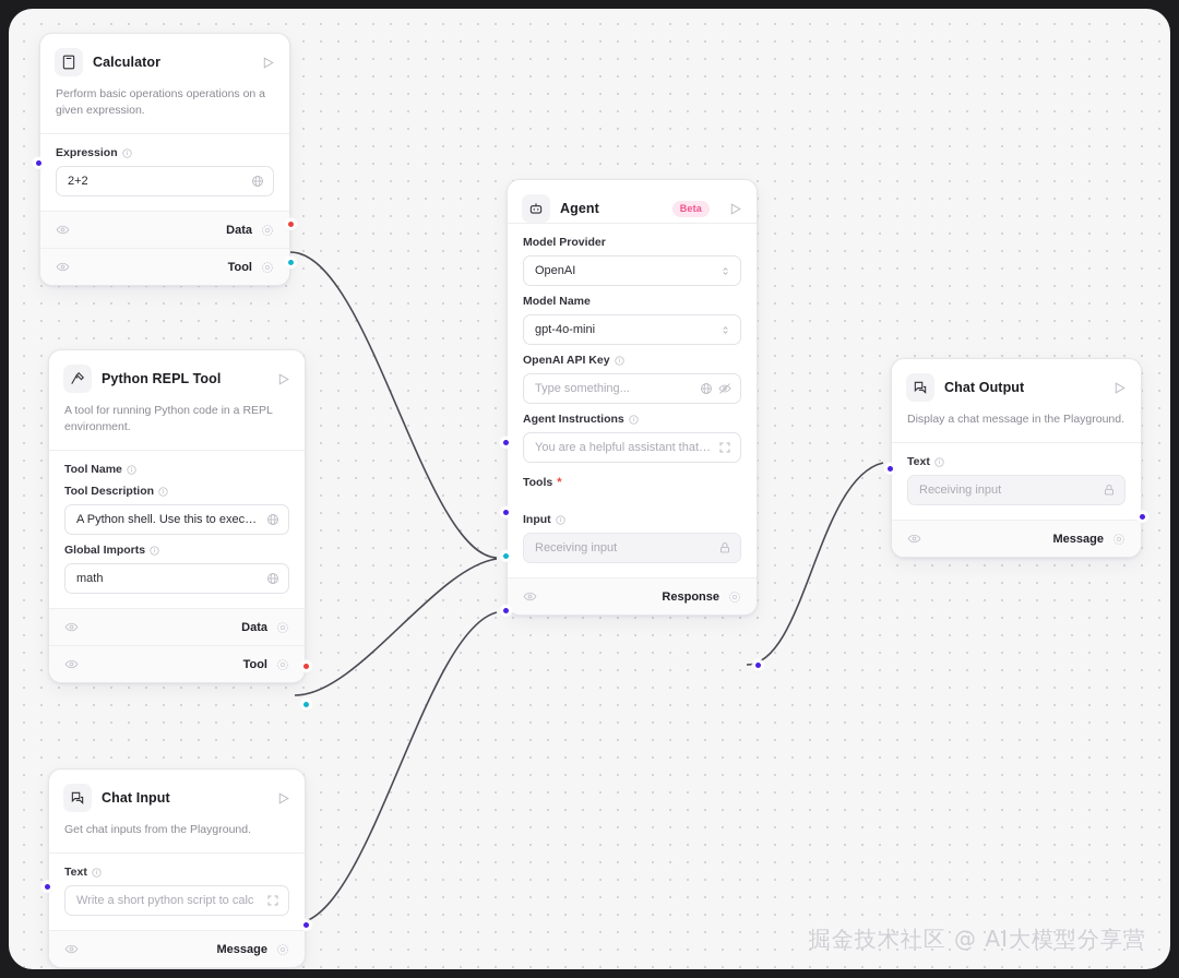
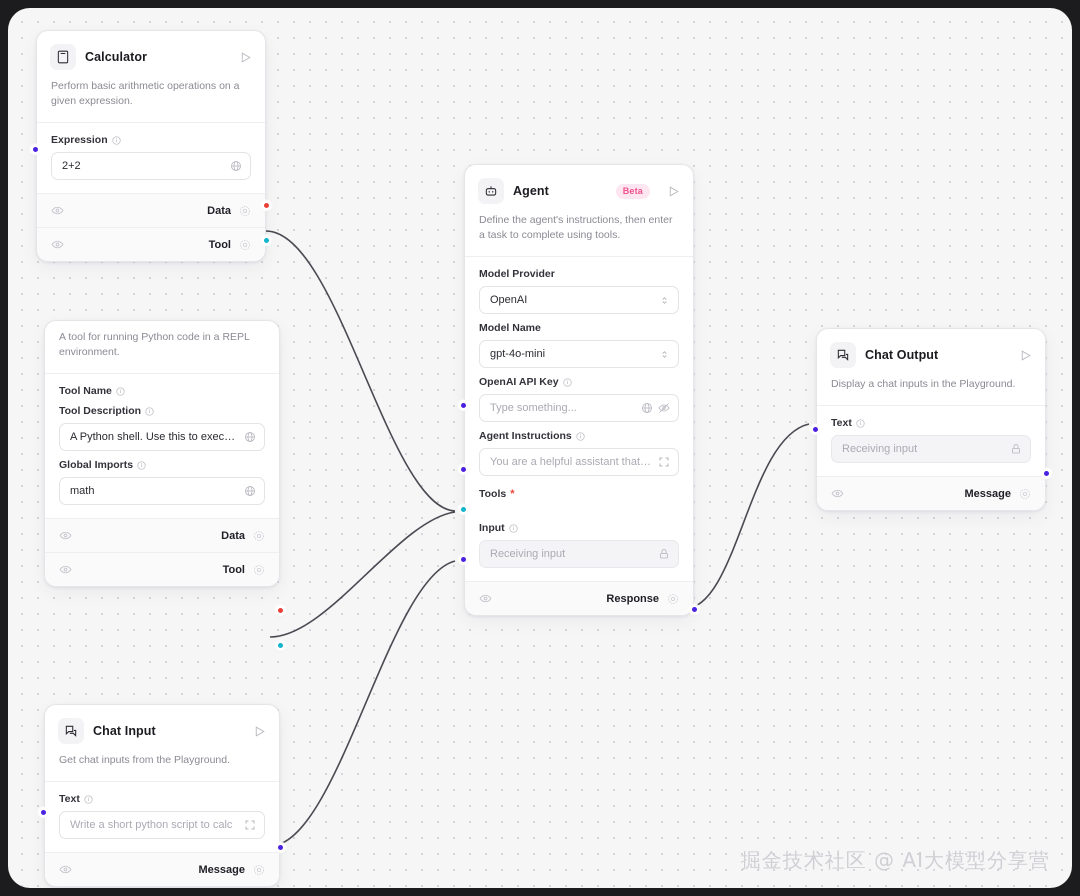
  Calculator
- Perform basic operations operations on a given expression.
+ Perform basic arithmetic operations on a given expression.
  Expression
  2+2
  Data
  Tool
- Python REPL Tool
  A tool for running Python code in a REPL environment.
  Tool Name
  Tool Description
  A Python shell. Use this to execut..
  Global Imports
  math
  Data
  Tool
  Chat Input
  Get chat inputs from the Playground.
  Text
  Write a short python script to calc
  Message
  Agent
  Beta
+ Define the agent's instructions, then enter a task to complete using tools.
  Model Provider
  OpenAI
  Model Name
  gpt-4o-mini
  OpenAI API Key
  Type something...
  Agent Instructions
  You are a helpful assistant that ca
  Tools
  *
  Input
  Receiving input
  Response
  Chat Output
- Display a chat message in the Playground.
+ Display a chat inputs in the Playground.
  Text
  Receiving input
  Message
  掘金技术社区 @ AI大模型分享营
